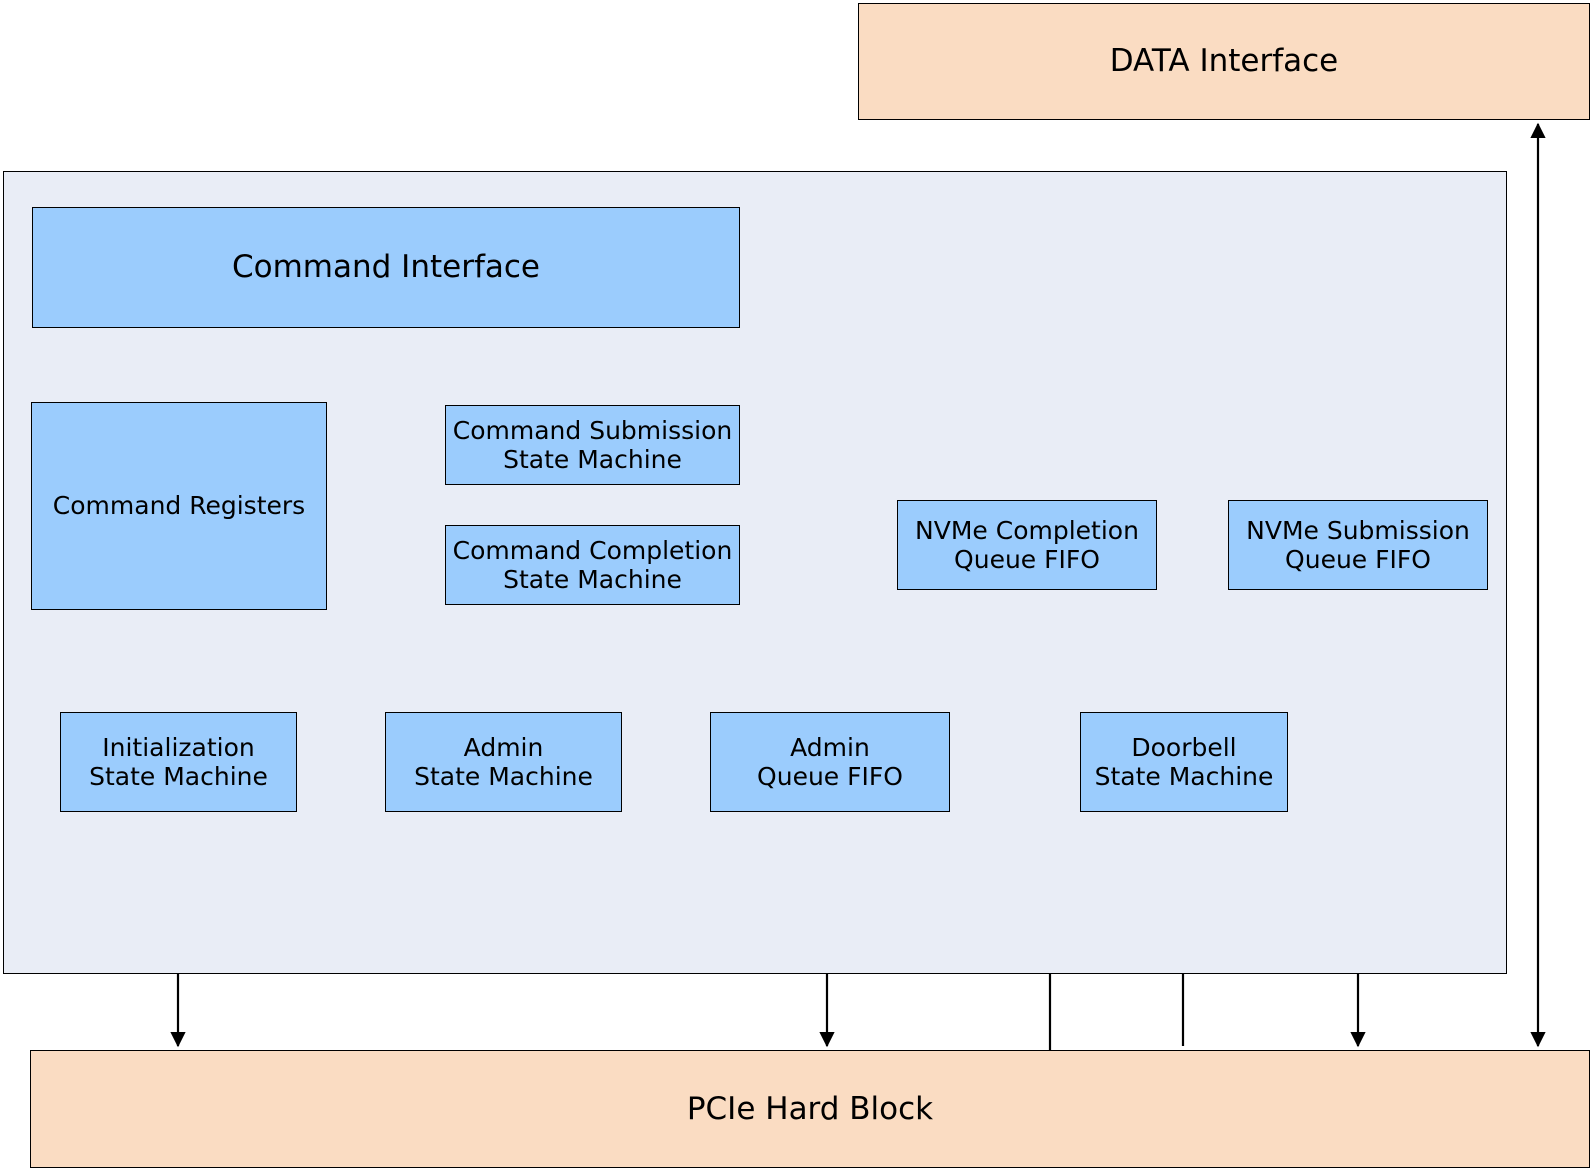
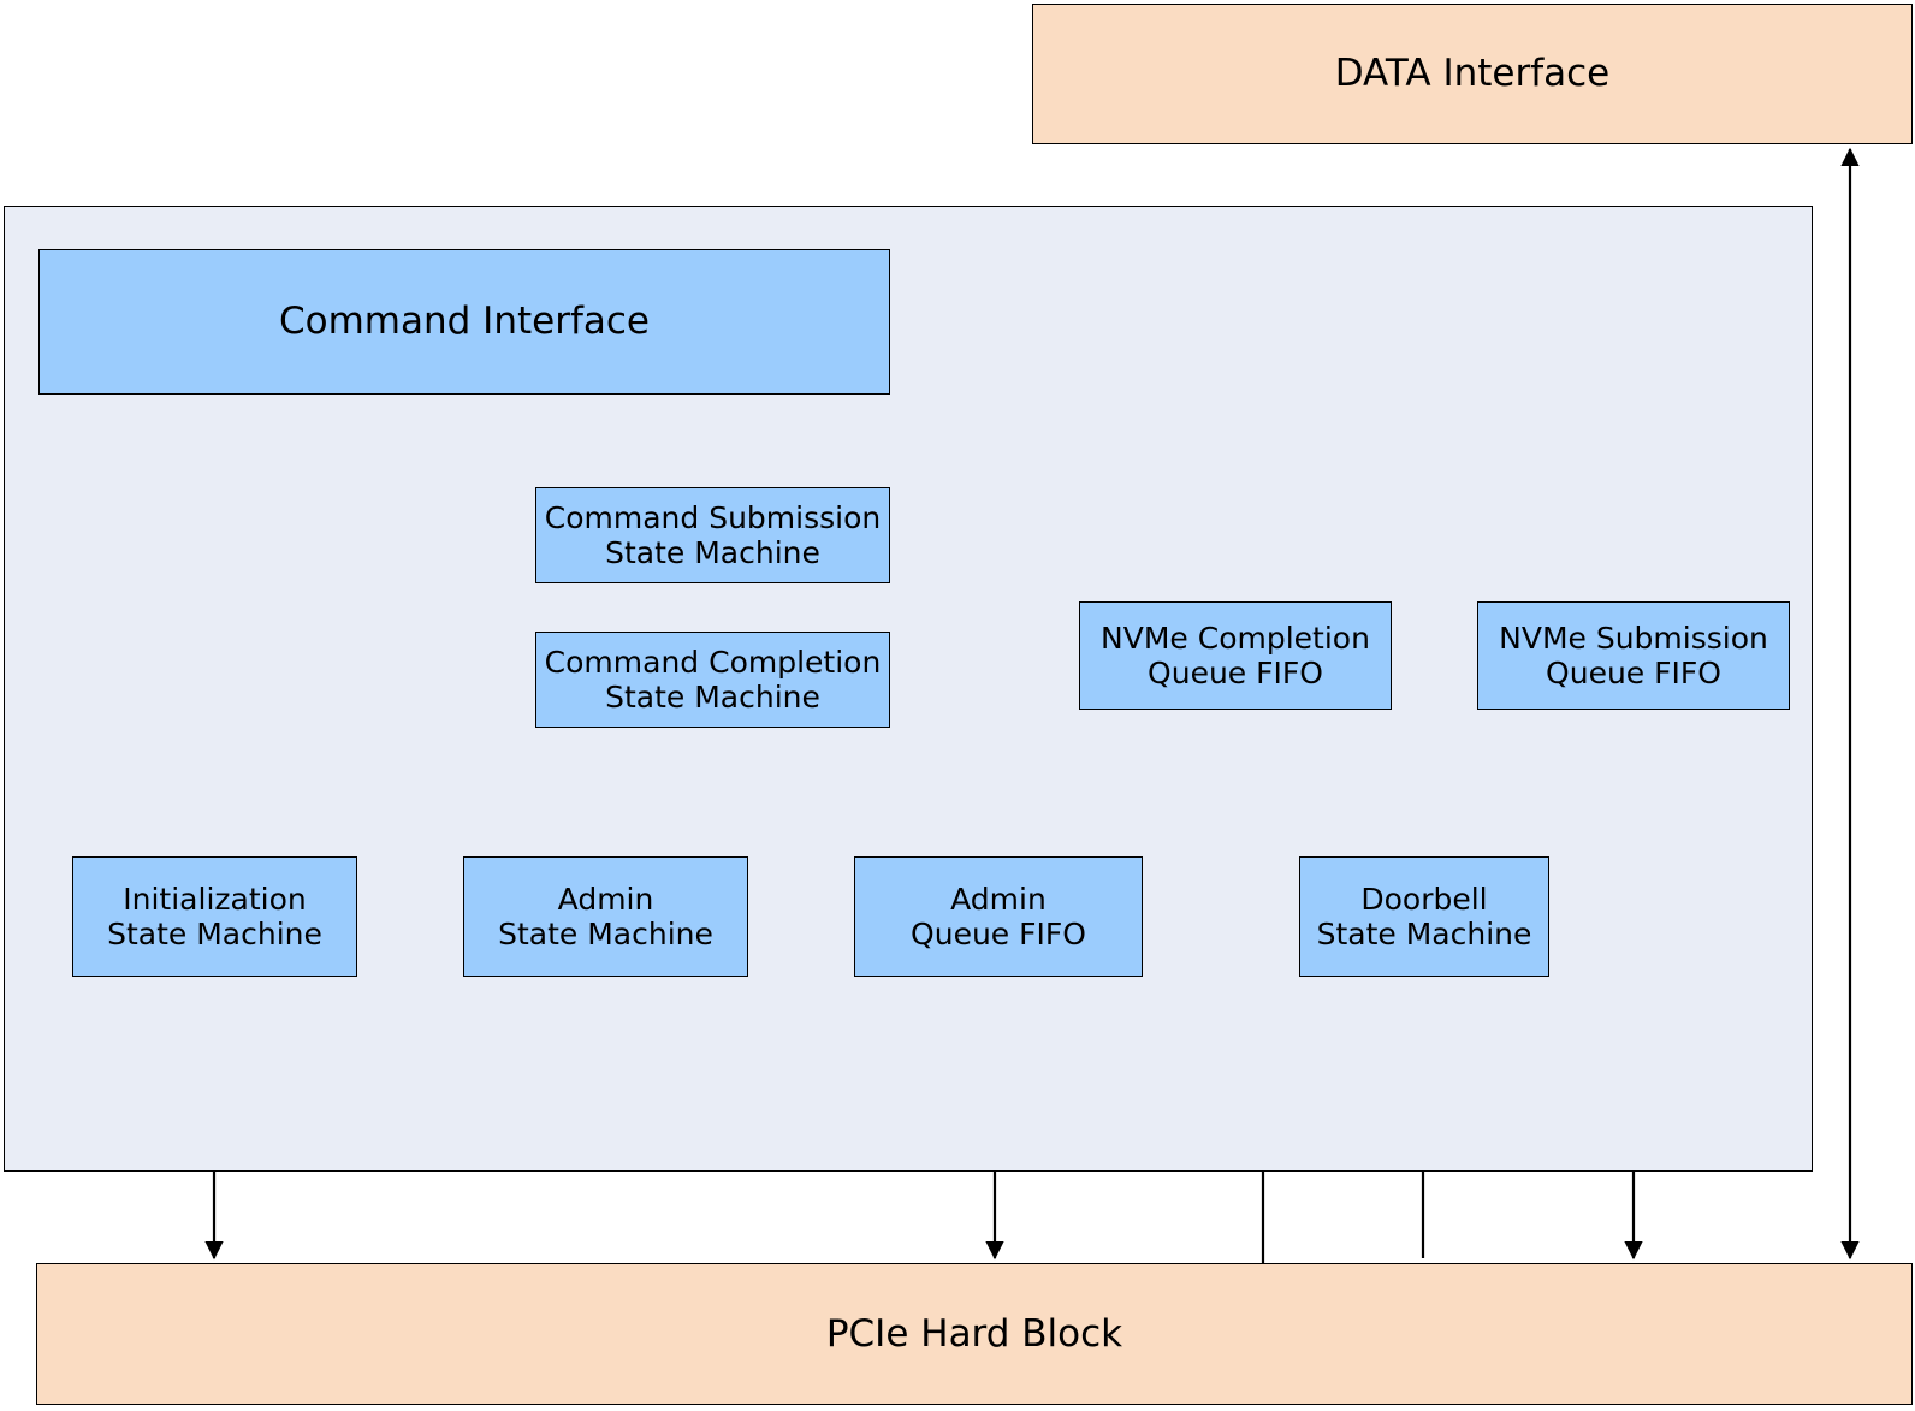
  DATA Interface
  Command Interface
- Command Registers
  Command Submission
  State Machine
  Command Completion
  State Machine
  NVMe Completion
  Queue FIFO
  NVMe Submission
  Queue FIFO
  Initialization
  State Machine
  Admin
  State Machine
  Admin
  Queue FIFO
  Doorbell
  State Machine
  PCIe Hard Block
